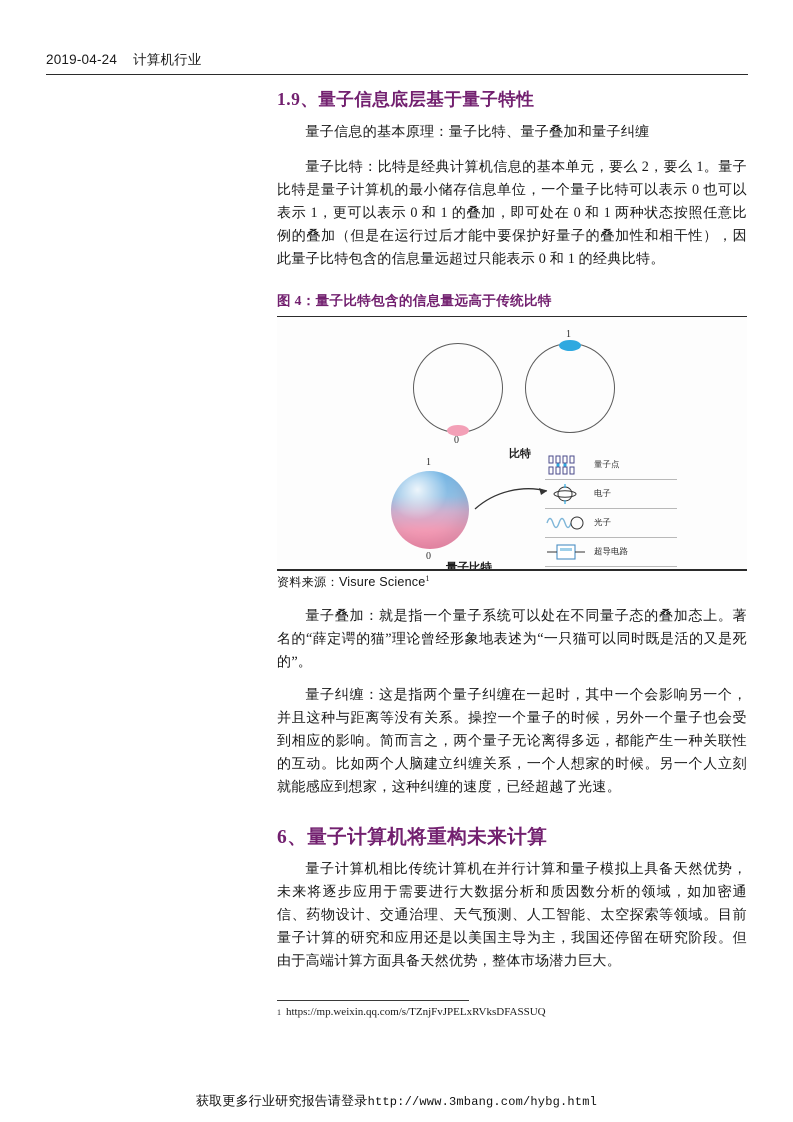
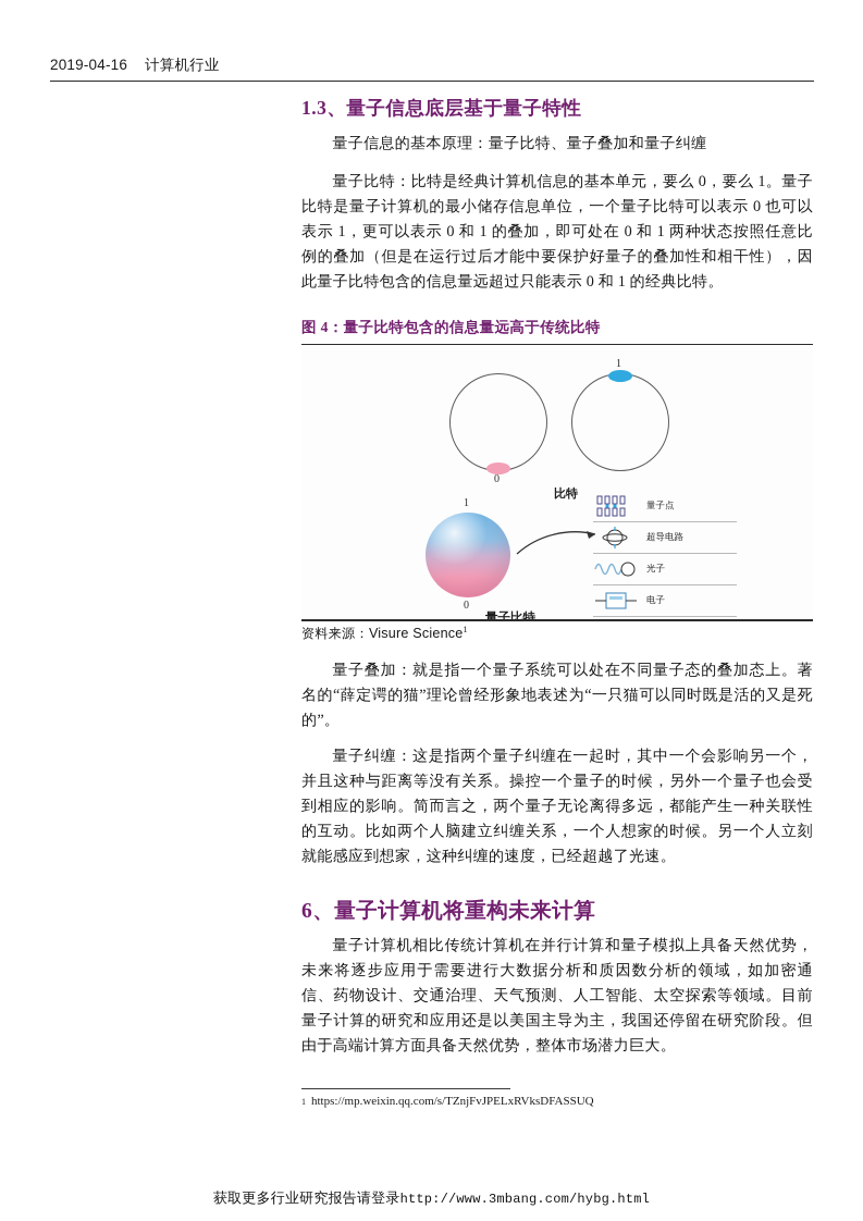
- 2019-04-24
+ 2019-04-16
  计算机行业
- 1.9、量子信息底层基于量子特性
+ 1.3、量子信息底层基于量子特性
  量子信息的基本原理：量子比特、量子叠加和量子纠缠
- 量子比特：比特是经典计算机信息的基本单元，要么 2，要么 1。量子比特是量子计算机的最小储存信息单位，一个量子比特可以表示 0 也可以表示 1，更可以表示 0 和 1 的叠加，即可处在 0 和 1 两种状态按照任意比例的叠加（但是在运行过后才能中要保护好量子的叠加性和相干性），因此量子比特包含的信息量远超过只能表示 0 和 1 的经典比特。
+ 量子比特：比特是经典计算机信息的基本单元，要么 0，要么 1。量子比特是量子计算机的最小储存信息单位，一个量子比特可以表示 0 也可以表示 1，更可以表示 0 和 1 的叠加，即可处在 0 和 1 两种状态按照任意比例的叠加（但是在运行过后才能中要保护好量子的叠加性和相干性），因此量子比特包含的信息量远超过只能表示 0 和 1 的经典比特。
  图 4：量子比特包含的信息量远高于传统比特
  0
  1
  比特
  1
  0
  量子比特
  量子点
- 电子
+ 超导电路
  光子
- 超导电路
+ 电子
  资料来源：Visure Science1
  量子叠加：就是指一个量子系统可以处在不同量子态的叠加态上。著名的“薛定谔的猫”理论曾经形象地表述为“一只猫可以同时既是活的又是死的”。
  量子纠缠：这是指两个量子纠缠在一起时，其中一个会影响另一个，并且这种与距离等没有关系。操控一个量子的时候，另外一个量子也会受到相应的影响。简而言之，两个量子无论离得多远，都能产生一种关联性的互动。比如两个人脑建立纠缠关系，一个人想家的时候。另一个人立刻就能感应到想家，这种纠缠的速度，已经超越了光速。
  6、量子计算机将重构未来计算
  量子计算机相比传统计算机在并行计算和量子模拟上具备天然优势，未来将逐步应用于需要进行大数据分析和质因数分析的领域，如加密通信、药物设计、交通治理、天气预测、人工智能、太空探索等领域。目前量子计算的研究和应用还是以美国主导为主，我国还停留在研究阶段。但由于高端计算方面具备天然优势，整体市场潜力巨大。
  1
  https://mp.weixin.qq.com/s/TZnjFvJPELxRVksDFASSUQ
  获取更多行业研究报告请登录http://www.3mbang.com/hybg.html
